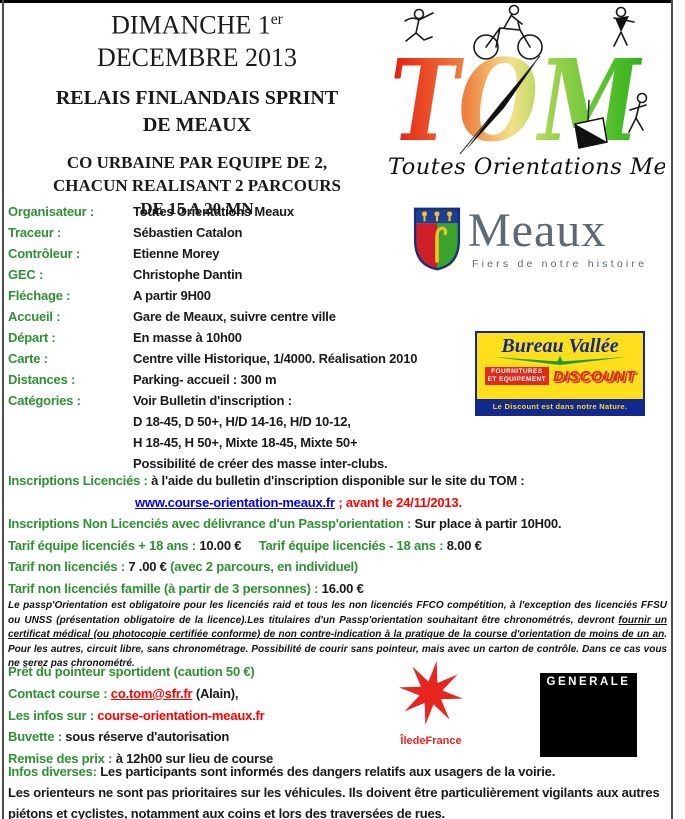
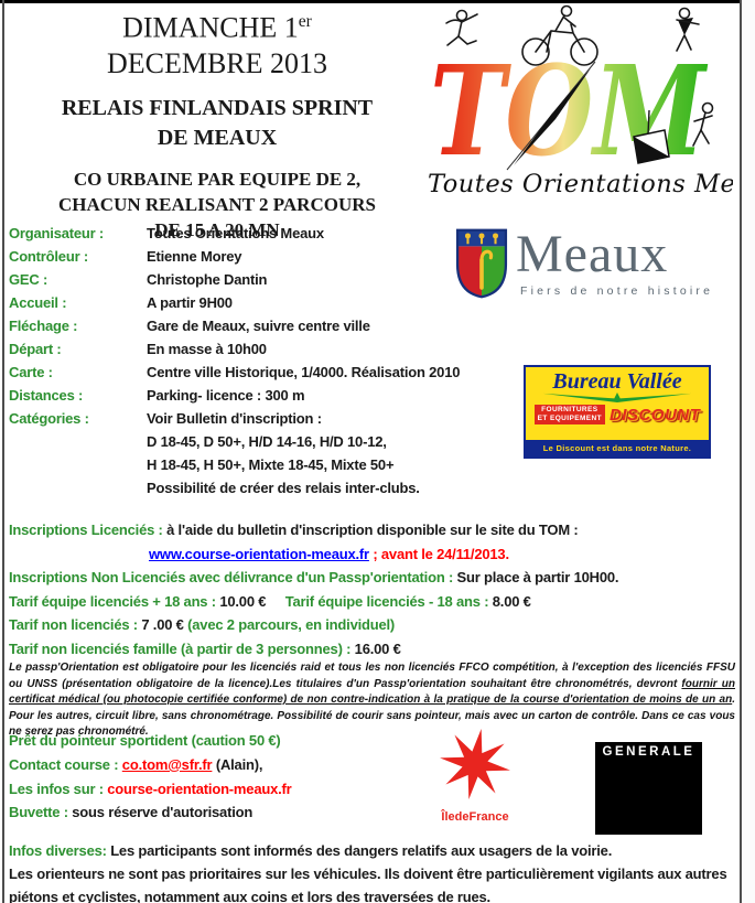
  DIMANCHE 1er
  DECEMBRE 2013
  RELAIS FINLANDAIS SPRINT
  DE MEAUX
  CO URBAINE PAR EQUIPE DE 2,
  CHACUN REALISANT 2 PARCOURS
  DE 15 A 20 MN
  Toutes Orientations Me
  Organisateur :
  Toutes Orientations Meaux
- Traceur :
- Sébastien Catalon
  Contrôleur :
  Etienne Morey
  GEC :
  Christophe Dantin
- Fléchage :
+ Accueil :
  A partir 9H00
- Accueil :
+ Fléchage :
  Gare de Meaux, suivre centre ville
  Départ :
  En masse à 10h00
  Carte :
  Centre ville Historique, 1/4000. Réalisation 2010
  Distances :
- Parking- accueil : 300 m
+ Parking- licence : 300 m
  Catégories :
  Voir Bulletin d'inscription :
  D 18-45, D 50+, H/D 14-16, H/D 10-12,
  H 18-45, H 50+, Mixte 18-45, Mixte 50+
- Possibilité de créer des masse inter-clubs.
+ Possibilité de créer des relais inter-clubs.
  Meaux
  Fiers de notre histoire
  Bureau Vallée
  DISCOUNT
  Le Discount est dans notre Nature.
  Inscriptions Licenciés : à l'aide du bulletin d'inscription disponible sur le site du TOM :
  www.course-orientation-meaux.fr ; avant le 24/11/2013.
  Inscriptions Non Licenciés avec délivrance d'un Passp'orientation : Sur place à partir 10H00.
  Tarif équipe licenciés + 18 ans : 10.00 € Tarif équipe licenciés - 18 ans : 8.00 €
  Tarif non licenciés : 7 .00 € (avec 2 parcours, en individuel)
  Tarif non licenciés famille (à partir de 3 personnes) : 16.00 €
  Le passp'Orientation est obligatoire pour les licenciés raid et tous les non licenciés FFCO compétition, à l'exception des licenciés FFSU ou UNSS (présentation obligatoire de la licence).Les titulaires d'un Passp'orientation souhaitant être chronométrés, devront fournir un certificat médical (ou photocopie certifiée conforme) de non contre-indication à la pratique de la course d'orientation de moins de un an. Pour les autres, circuit libre, sans chronométrage. Possibilité de courir sans pointeur, mais avec un carton de contrôle. Dans ce cas vous ne serez pas chronométré.
  Prêt du pointeur sportident (caution 50 €)
  Contact course : co.tom@sfr.fr (Alain),
  Les infos sur : course-orientation-meaux.fr
  Buvette : sous réserve d'autorisation
- Remise des prix : à 12h00 sur lieu de course
  ÎledeFrance
  GENERALE
  Infos diverses: Les participants sont informés des dangers relatifs aux usagers de la voirie.
  Les orienteurs ne sont pas prioritaires sur les véhicules. Ils doivent être particulièrement vigilants aux autres piétons et cyclistes, notamment aux coins et lors des traversées de rues.
